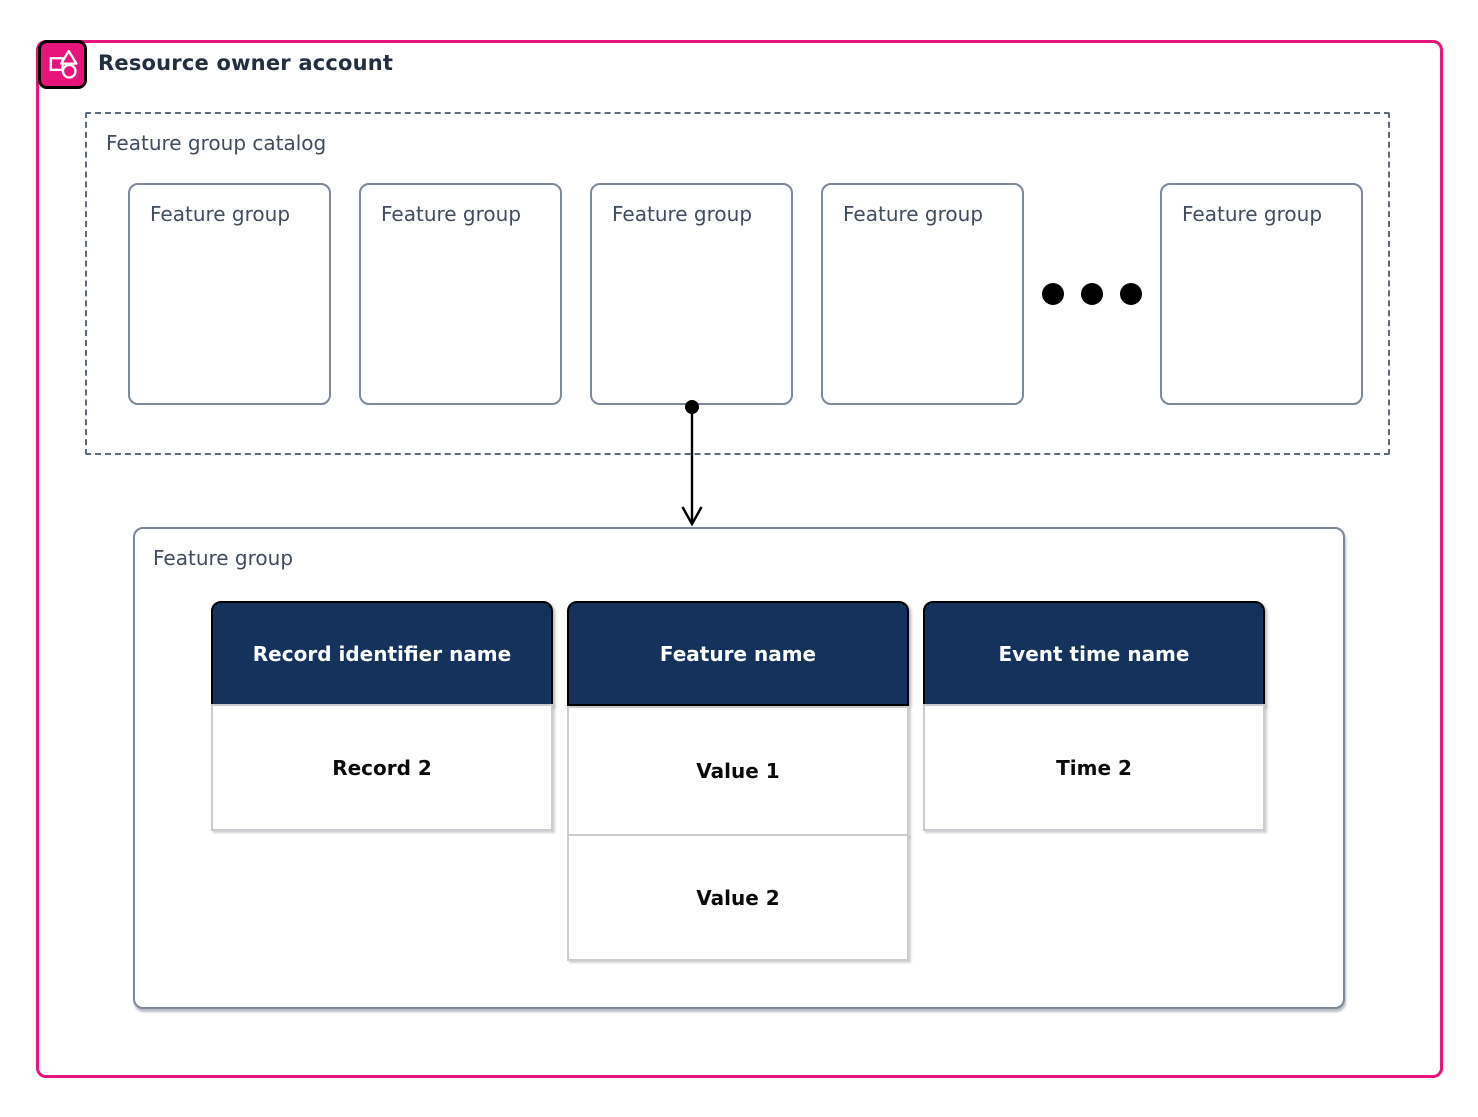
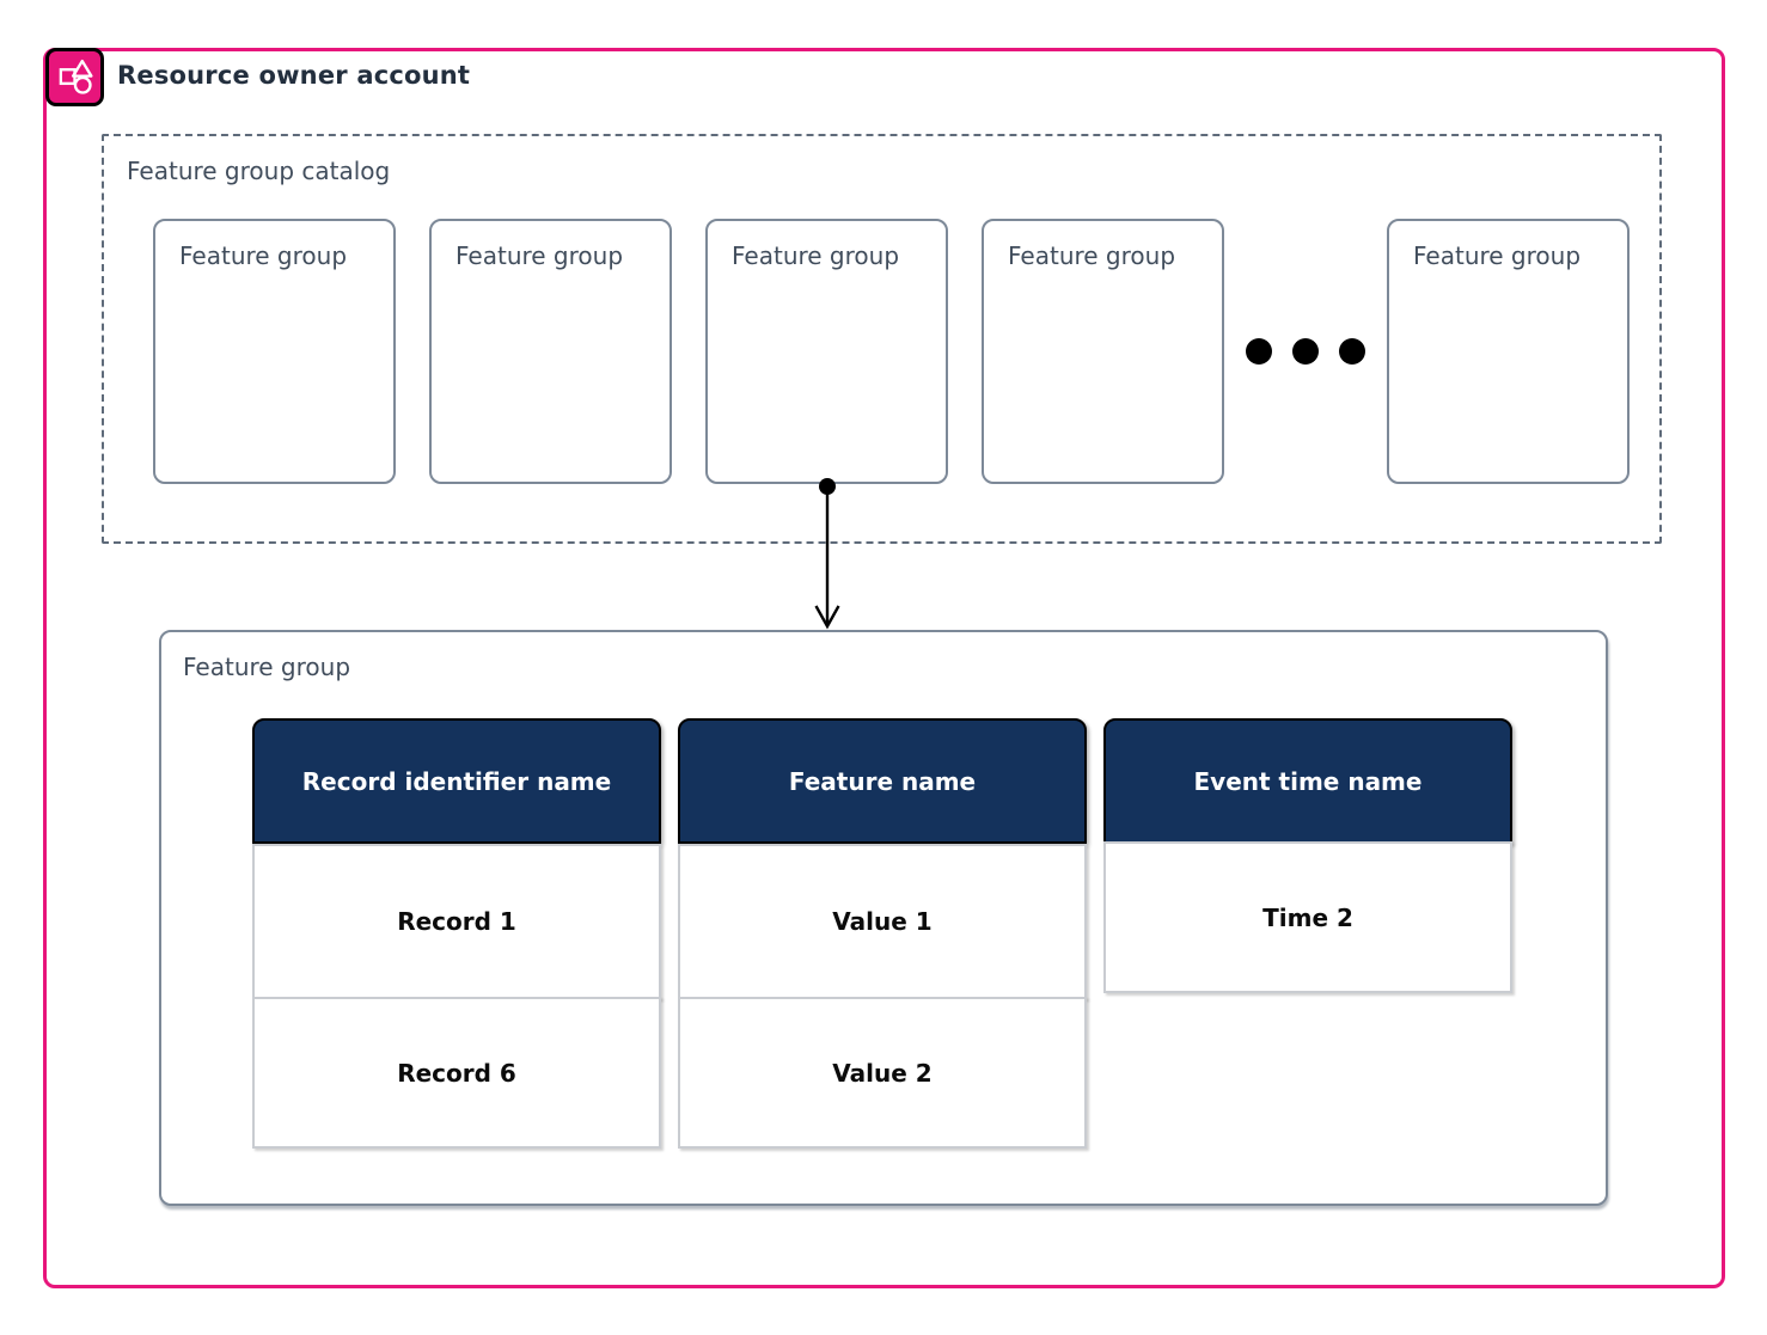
  Resource owner account
  Feature group catalog
  Feature group
  Feature group
  Feature group
  Feature group
  Feature group
  Feature group
  Record identifier name
+ Record 1
- Record 2
+ Record 6
  Feature name
  Value 1
  Value 2
  Event time name
  Time 2
